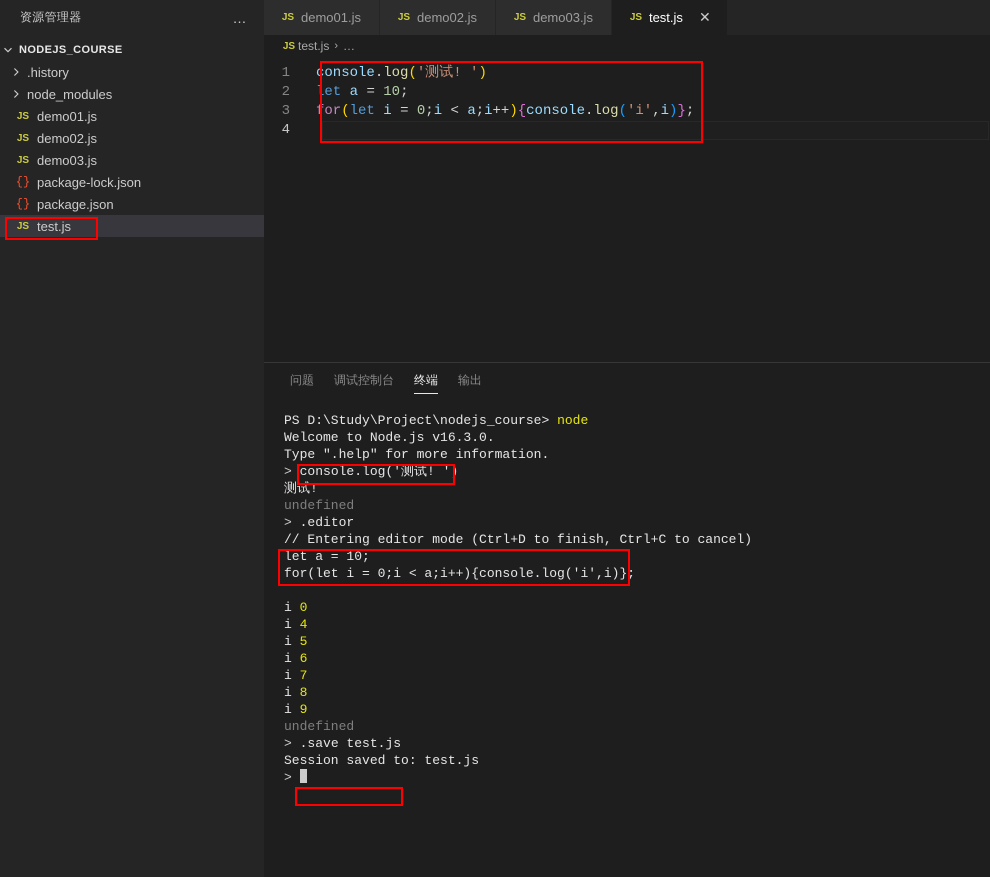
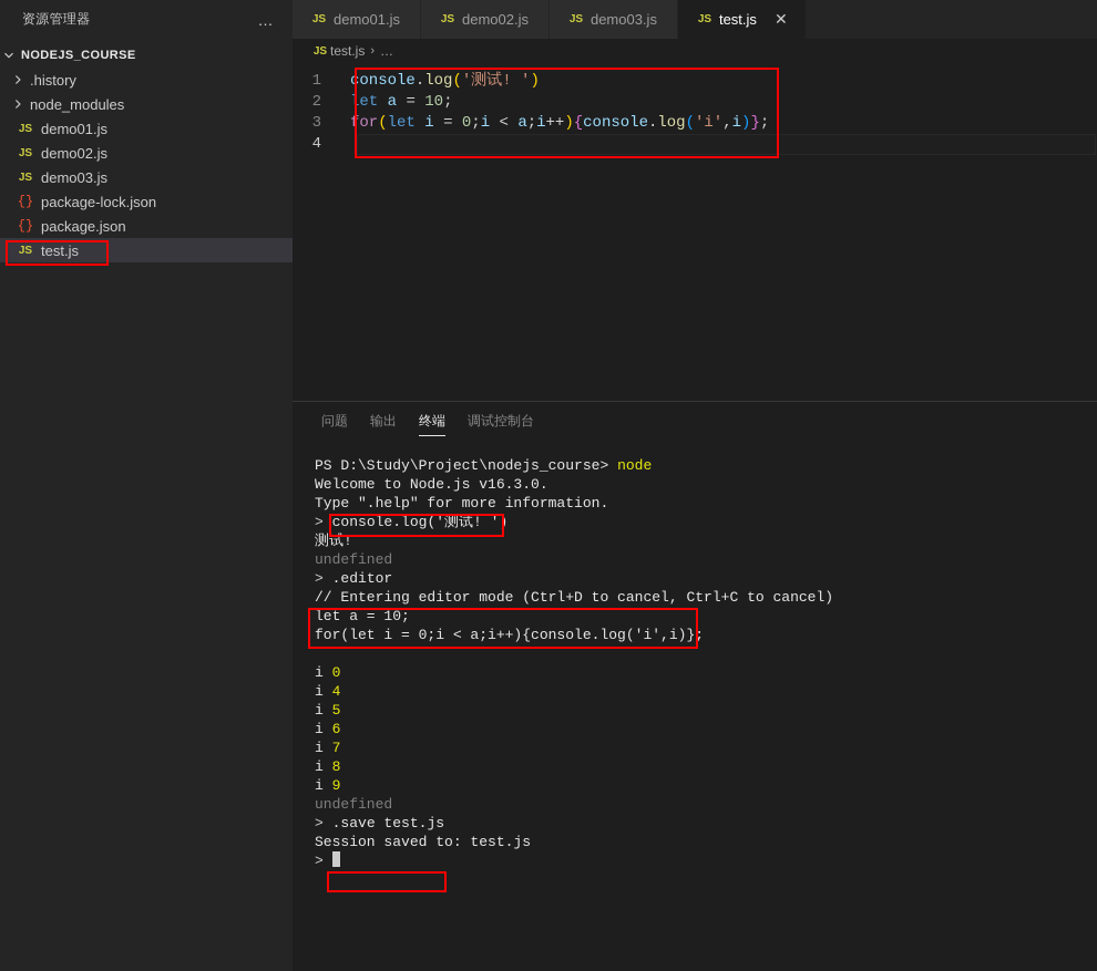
  资源管理器
  …
  NODEJS_COURSE
  .history
  node_modules
  JS
  demo01.js
  JS
  demo02.js
  JS
  demo03.js
  {}
  package-lock.json
  {}
  package.json
  JS
  test.js
  JS
  demo01.js
  JS
  demo02.js
  JS
  demo03.js
  JS
  test.js
  ✕
  JS
  test.js
  ›
  …
  1
  console.log('测试! ')
  2
  let a = 10;
  3
  for(let i = 0;i < a;i++){console.log('i',i)};
  4
  问题
- 调试控制台
+ 输出
  终端
- 输出
+ 调试控制台
  PS D:\Study\Project\nodejs_course> node
  Welcome to Node.js v16.3.0.
  Type ".help" for more information.
  > console.log('测试! ')
  测试!
  undefined
  > .editor
- // Entering editor mode (Ctrl+D to finish, Ctrl+C to cancel)
+ // Entering editor mode (Ctrl+D to cancel, Ctrl+C to cancel)
  let a = 10;
  for(let i = 0;i < a;i++){console.log('i',i)};
  i 0
  i 4
  i 5
  i 6
  i 7
  i 8
  i 9
  undefined
  > .save test.js
  Session saved to: test.js
  >
